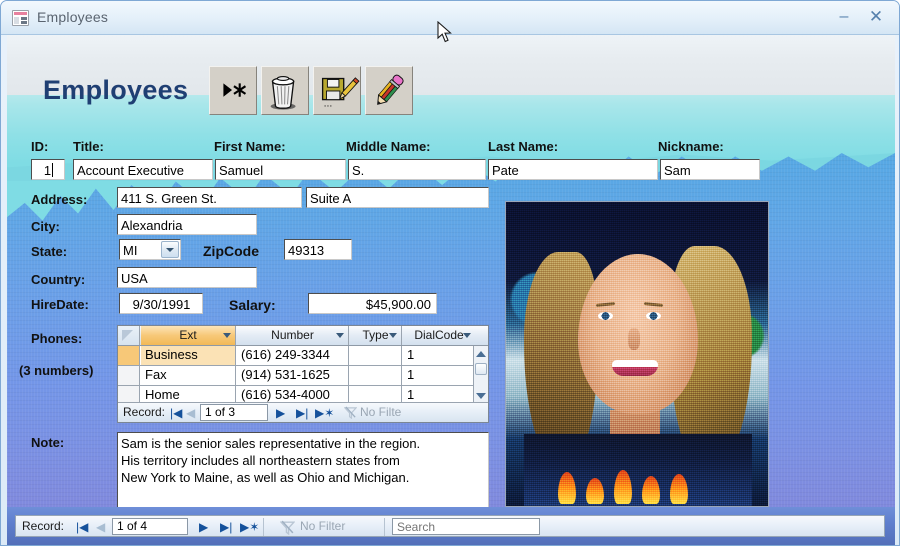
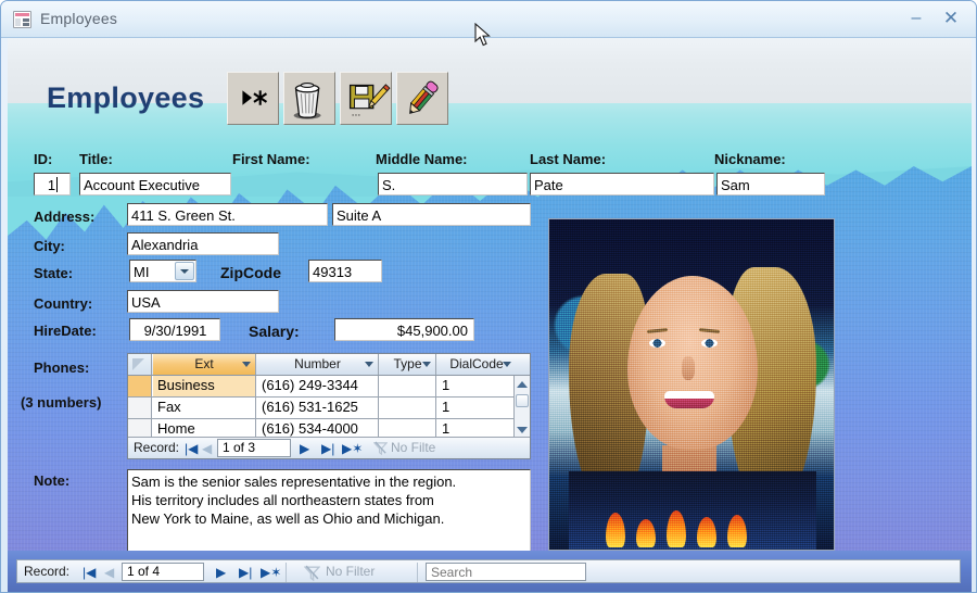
  Employees
  –
  ✕
  Employees
  ...
  ID:
  Title:
  First Name:
  Middle Name:
  Last Name:
  Nickname:
  1
  Account Executive
- Samuel
  S.
  Pate
  Sam
  Address:
  411 S. Green St.
  Suite A
  City:
  Alexandria
  State:
  MI
  ZipCode
  49313
  Country:
  USA
  HireDate:
  9/30/1991
  Salary:
  $45,900.00
  Phones:
  (3 numbers)
  Ext
  Number
  Type
  DialCode
  Business
  (616) 249-3344
  1
  Fax
- (914) 531-1625
+ (616) 531-1625
  1
  Home
  (616) 534-4000
  1
  Record:
  |◀
  ◀
  1 of 3
  ▶
  ▶|
  ▶✶
  No Filte
  Note:
  Sam is the senior sales representative in the region.
  His territory includes all northeastern states from
  New York to Maine, as well as Ohio and Michigan.
  Record:
  |◀
  ◀
  1 of 4
  ▶
  ▶|
  ▶✶
  No Filter
  Search
